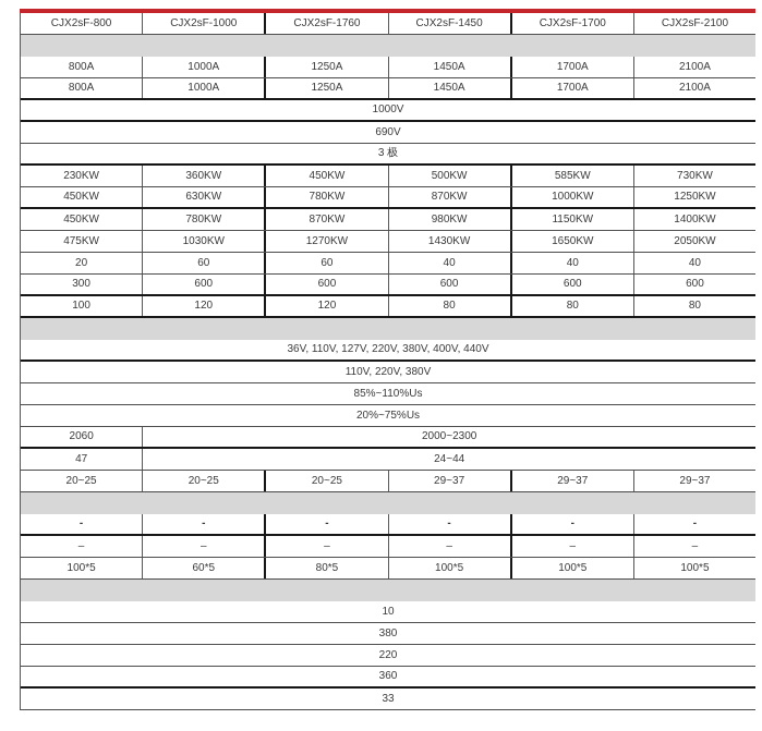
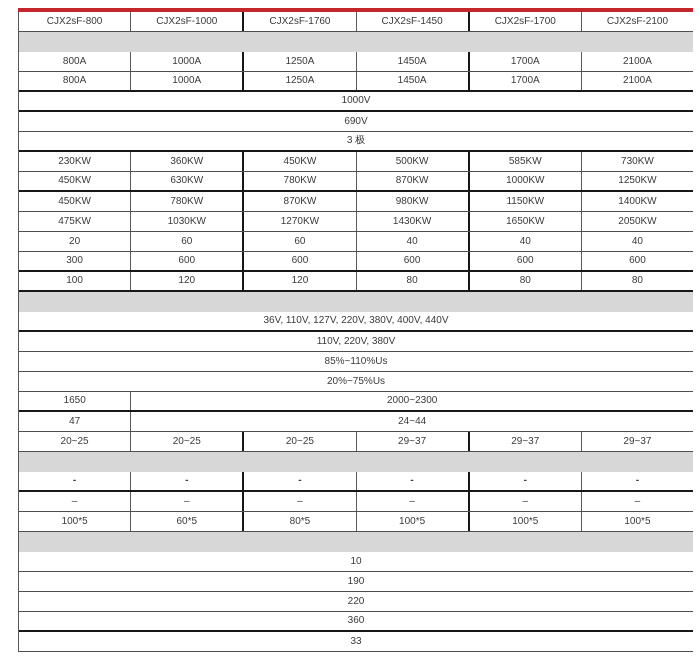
  CJX2sF-800
  CJX2sF-1000
  CJX2sF-1760
  CJX2sF-1450
  CJX2sF-1700
  CJX2sF-2100
  800A
  1000A
  1250A
  1450A
  1700A
  2100A
  800A
  1000A
  1250A
  1450A
  1700A
  2100A
  1000V
  690V
  3 极
  230KW
  360KW
  450KW
  500KW
  585KW
  730KW
  450KW
  630KW
  780KW
  870KW
  1000KW
  1250KW
  450KW
  780KW
  870KW
  980KW
  1150KW
  1400KW
  475KW
  1030KW
  1270KW
  1430KW
  1650KW
  2050KW
  20
  60
  60
  40
  40
  40
  300
  600
  600
  600
  600
  600
  100
  120
  120
  80
  80
  80
  36V, 110V, 127V, 220V, 380V, 400V, 440V
  110V, 220V, 380V
  85%~110%Us
  20%~75%Us
- 2060
+ 1650
  2000~2300
  47
  24~44
  20~25
  20~25
  20~25
  29~37
  29~37
  29~37
  -
  -
  -
  -
  -
  -
  –
  –
  –
  –
  –
  –
  100*5
  60*5
  80*5
  100*5
  100*5
  100*5
  10
- 380
+ 190
  220
  360
  33
